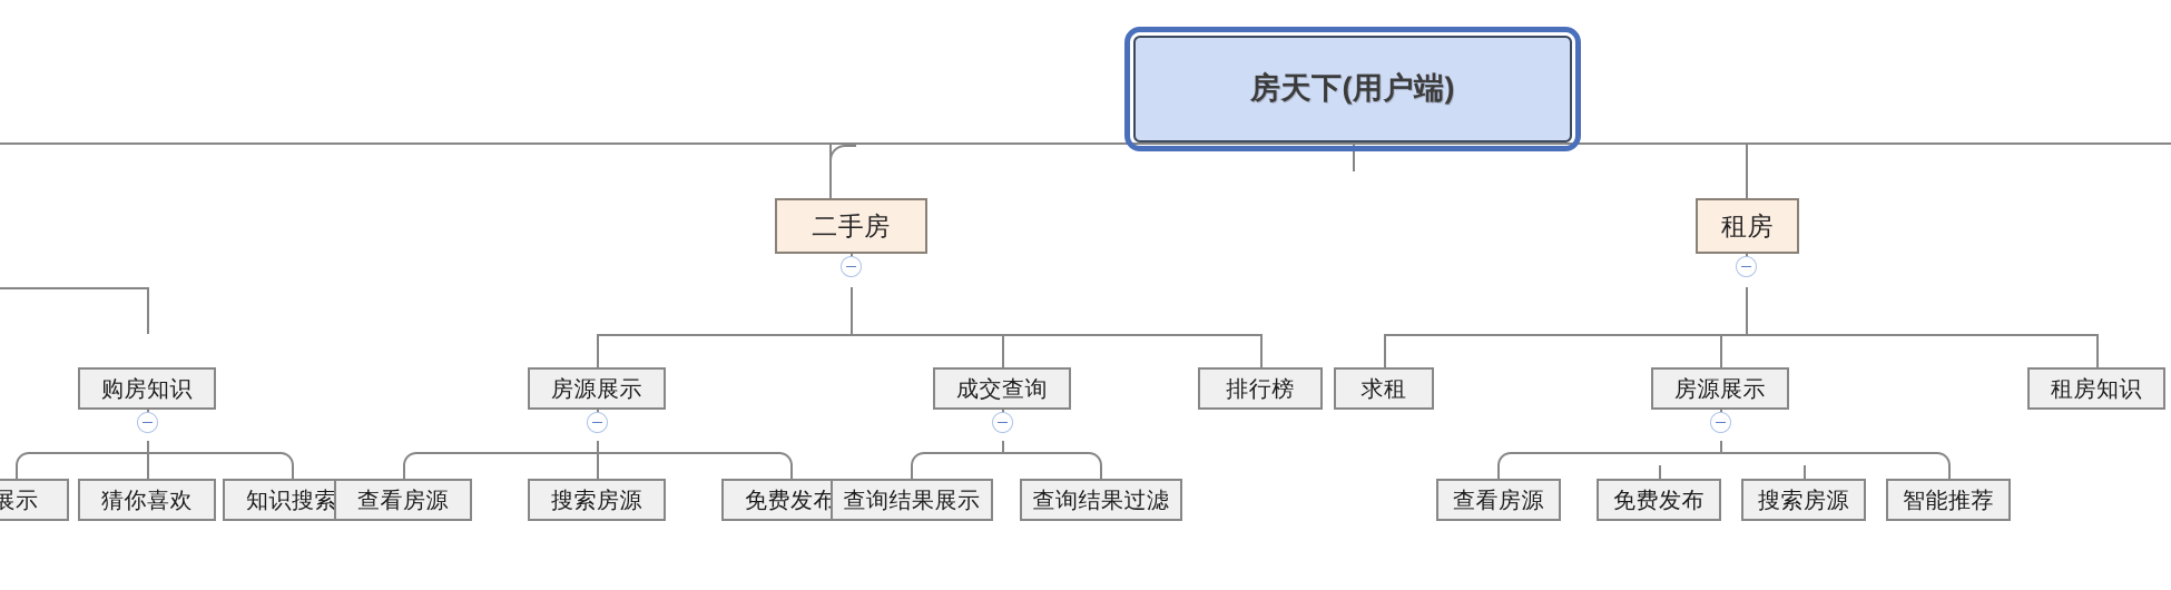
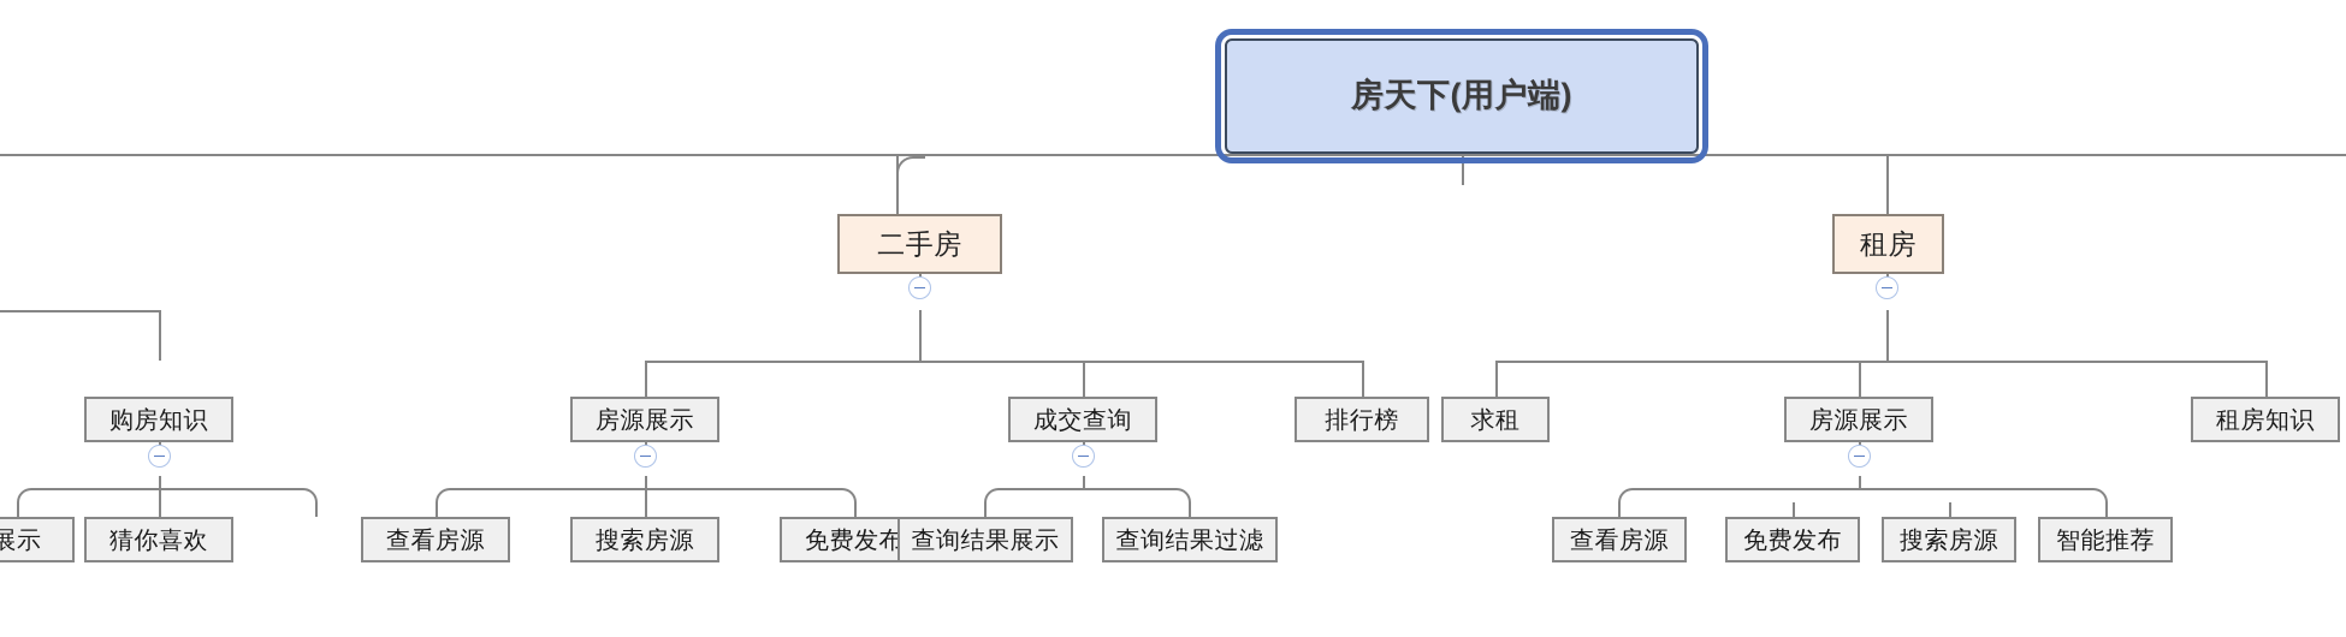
  房天下(用户端)
  二手房
  租房
  购房知识
  房源展示
  成交查询
  排行榜
  求租
  房源展示
  租房知识
  展示
  猜你喜欢
- 知识搜索
  查看房源
  搜索房源
  免费发布
  查询结果展示
  查询结果过滤
  查看房源
  免费发布
  搜索房源
  智能推荐
